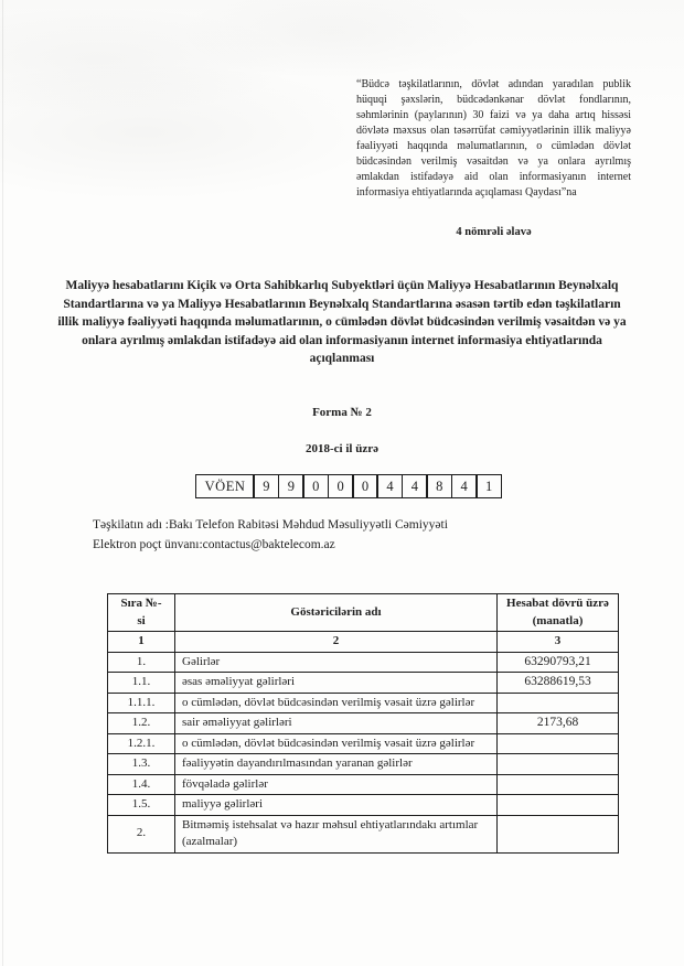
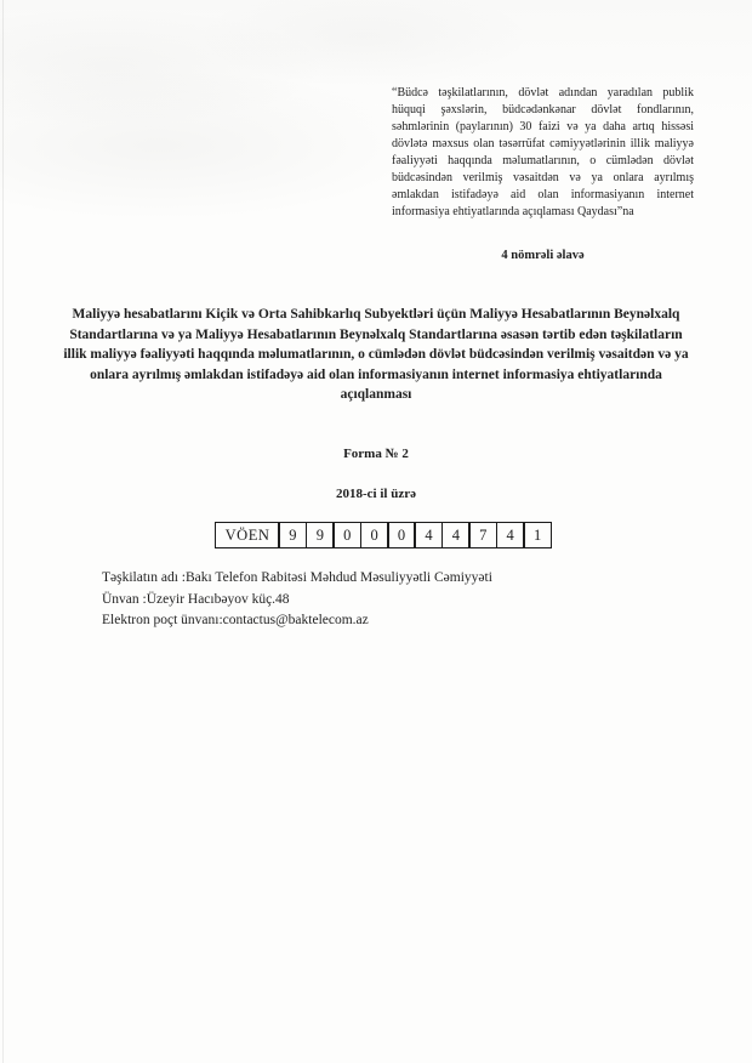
  “Büdcə təşkilatlarının, dövlət adından yaradılan publik hüquqi şəxslərin, büdcədənkənar dövlət fondlarının, səhmlərinin (paylarının) 30 faizi və ya daha artıq hissəsi dövlətə məxsus olan təsərrüfat cəmiyyətlərinin illik maliyyə fəaliyyəti haqqında məlumatlarının, o cümlədən dövlət büdcəsindən verilmiş vəsaitdən və ya onlara ayrılmış əmlakdan istifadəyə aid olan informasiyanın internet informasiya ehtiyatlarında açıqlaması Qaydası”na
  4 nömrəli əlavə
  Maliyyə hesabatlarını Kiçik və Orta Sahibkarlıq Subyektləri üçün Maliyyə Hesabatlarının Beynəlxalq Standartlarına və ya Maliyyə Hesabatlarının Beynəlxalq Standartlarına əsasən tərtib edən təşkilatların illik maliyyə fəaliyyəti haqqında məlumatlarının, o cümlədən dövlət büdcəsindən verilmiş vəsaitdən və ya onlara ayrılmış əmlakdan istifadəyə aid olan informasiyanın internet informasiya ehtiyatlarında açıqlanması
  Forma № 2
  2018-ci il üzrə
  VÖEN
  9
  9
  0
  0
  0
  4
  4
- 8
+ 7
  4
  1
  Təşkilatın adı :Bakı Telefon Rabitəsi Məhdud Məsuliyyətli Cəmiyyəti
+ Ünvan :Üzeyir Hacıbəyov küç.48
  Elektron poçt ünvanı:contactus@baktelecom.az
- Sıra №-si	Göstəricilərin adı	Hesabat dövrü üzrə (manatla)
- 1	2	3
- 1.	Gəlirlər	63290793,21
- 1.1.	əsas əməliyyat gəlirləri	63288619,53
- 1.1.1.	o cümlədən, dövlət büdcəsindən verilmiş vəsait üzrə gəlirlər
- 1.2.	sair əməliyyat gəlirləri	2173,68
- 1.2.1.	o cümlədən, dövlət büdcəsindən verilmiş vəsait üzrə gəlirlər
- 1.3.	fəaliyyətin dayandırılmasından yaranan gəlirlər
- 1.4.	fövqəladə gəlirlər
- 1.5.	maliyyə gəlirləri
- 2.	Bitməmiş istehsalat və hazır məhsul ehtiyatlarındakı artımlar (azalmalar)
